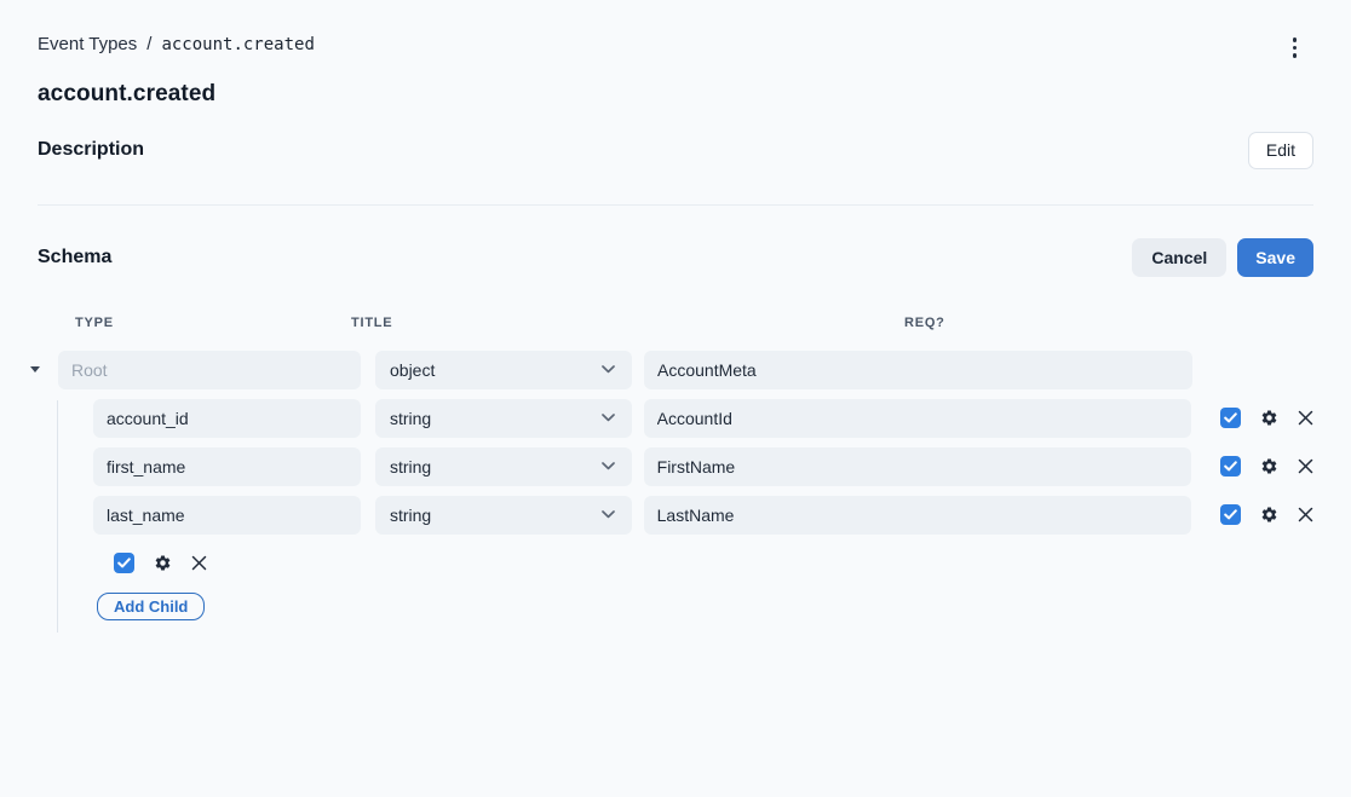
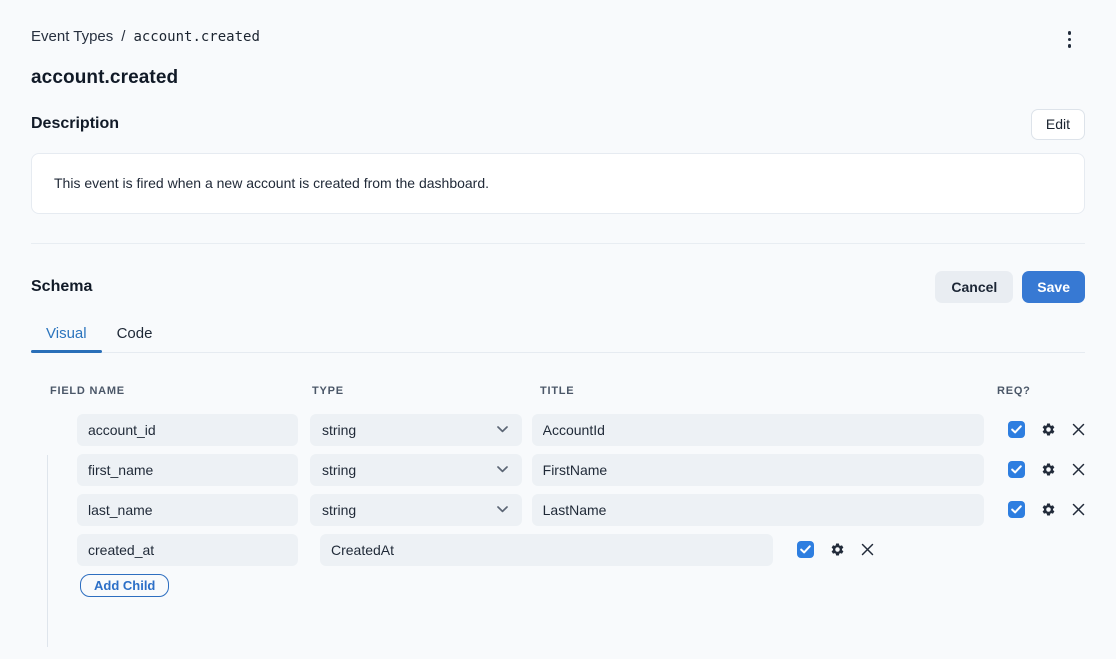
  Event Types
  /
  account.created
  account.created
  Description
  Edit
+ This event is fired when a new account is created from the dashboard.
  Schema
  Cancel
  Save
+ Visual
+ Code
+ FIELD NAME
  TYPE
  TITLE
  REQ?
- Root
- object
- AccountMeta
  account_id
  string
  AccountId
  first_name
  string
  FirstName
  last_name
  string
  LastName
+ created_at
+ CreatedAt
  Add Child
